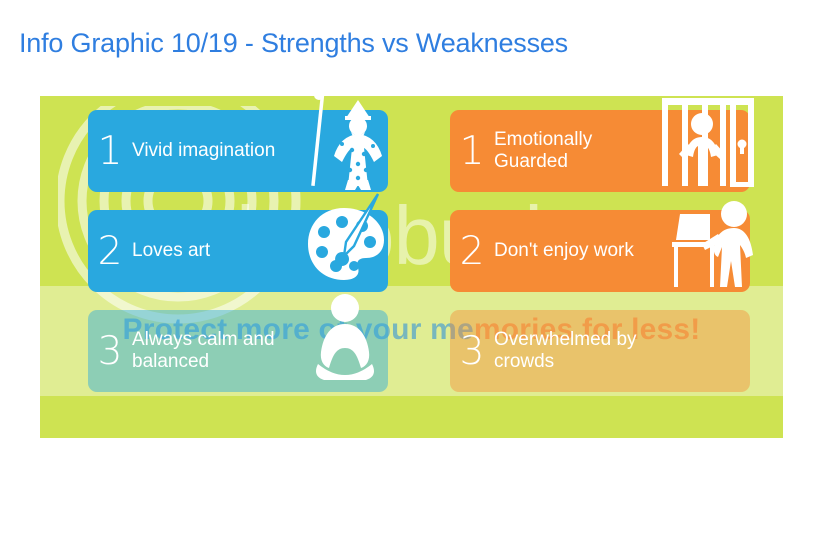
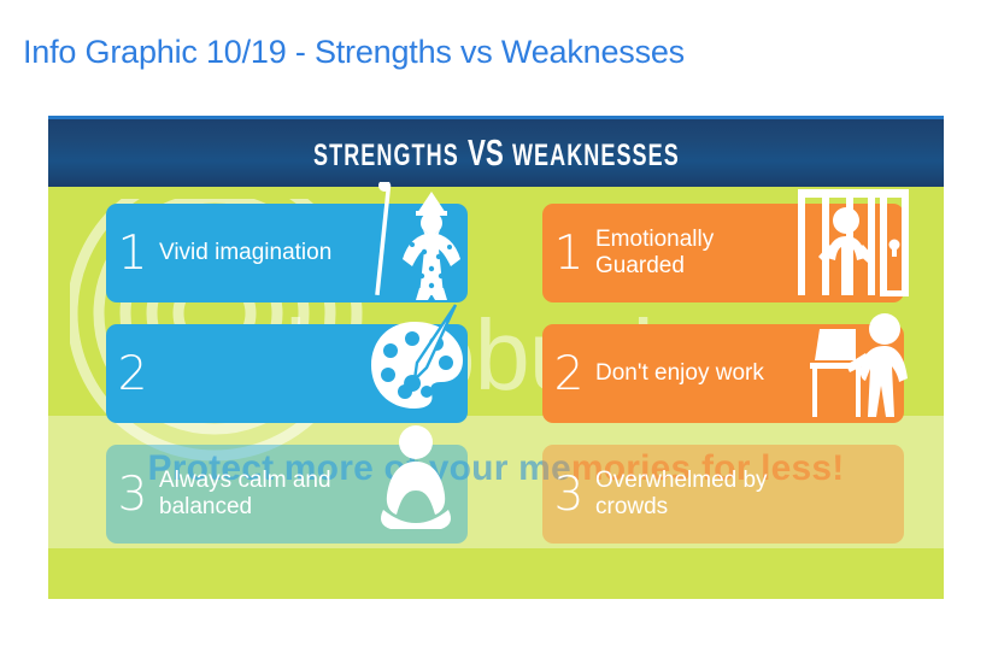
  Info Graphic 10/19 - Strengths vs Weaknesses
+ STRENGTHS VS WEAKNESSES
  Protect more o your memories for less!
  1
  Vivid imagination
  2
- Loves art
  3
  Always calm and balanced
  1
  Emotionally Guarded
  2
  Don't enjoy work
  3
  Overwhelmed by crowds
